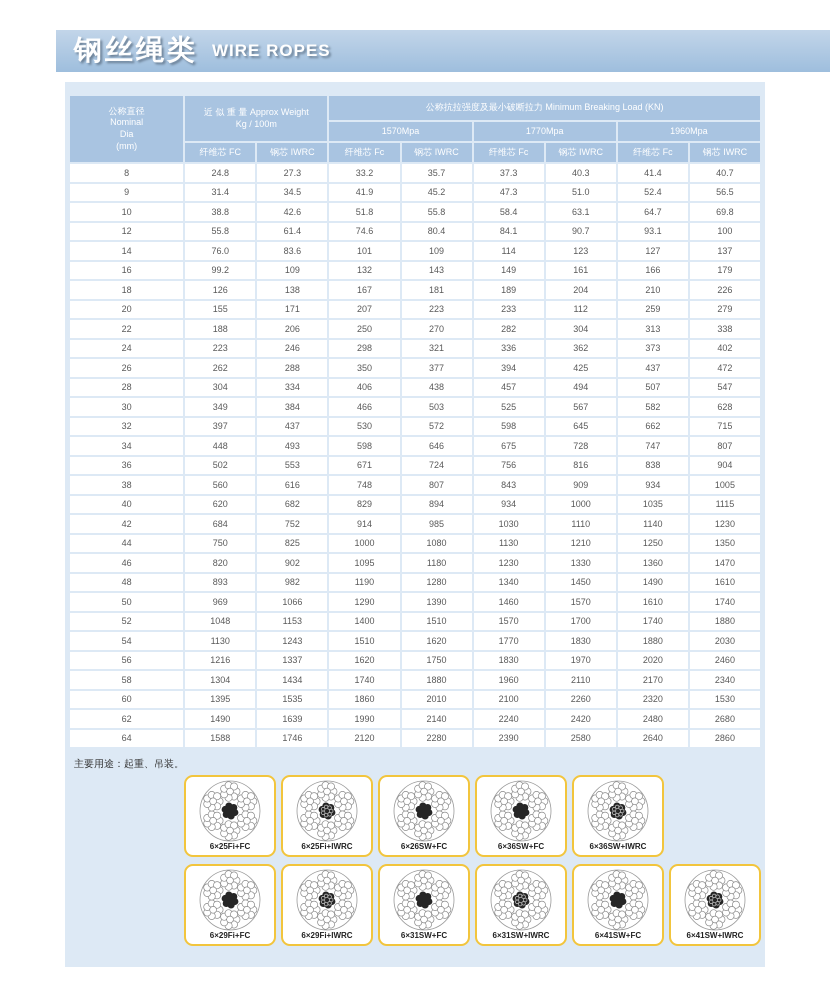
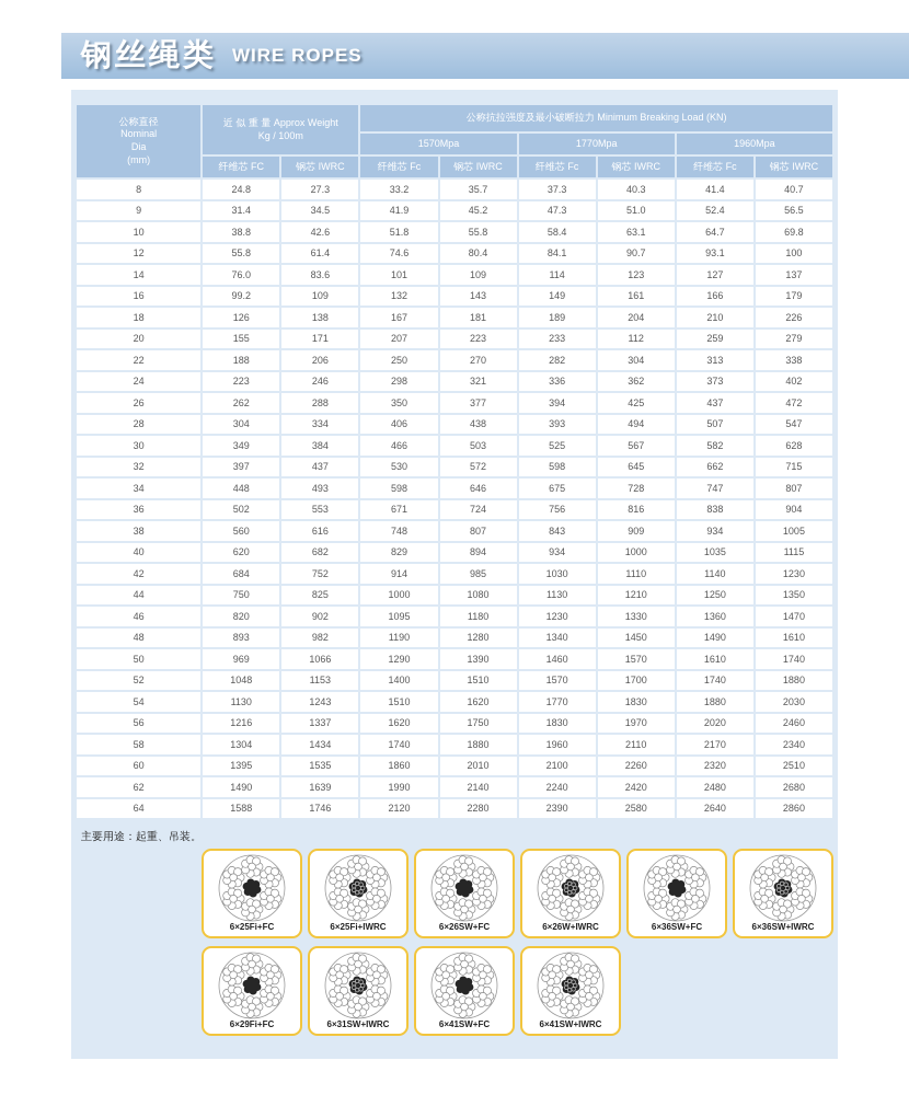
  钢丝绳类
  WIRE ROPES
  公称直径 Nominal Dia (mm)	近 似 重 量 Approx Weight Kg / 100m	公称抗拉强度及最小破断拉力 Minimum Breaking Load (KN)
  1570Mpa	1770Mpa	1960Mpa
  纤维芯 FC	钢芯 IWRC	纤维芯 Fc	钢芯 IWRC	纤维芯 Fc	钢芯 IWRC	纤维芯 Fc	钢芯 IWRC
  8	24.8	27.3	33.2	35.7	37.3	40.3	41.4	40.7
  9	31.4	34.5	41.9	45.2	47.3	51.0	52.4	56.5
  10	38.8	42.6	51.8	55.8	58.4	63.1	64.7	69.8
  12	55.8	61.4	74.6	80.4	84.1	90.7	93.1	100
  14	76.0	83.6	101	109	114	123	127	137
  16	99.2	109	132	143	149	161	166	179
  18	126	138	167	181	189	204	210	226
  20	155	171	207	223	233	112	259	279
  22	188	206	250	270	282	304	313	338
  24	223	246	298	321	336	362	373	402
  26	262	288	350	377	394	425	437	472
- 28	304	334	406	438	457	494	507	547
+ 28	304	334	406	438	393	494	507	547
  30	349	384	466	503	525	567	582	628
  32	397	437	530	572	598	645	662	715
  34	448	493	598	646	675	728	747	807
  36	502	553	671	724	756	816	838	904
  38	560	616	748	807	843	909	934	1005
  40	620	682	829	894	934	1000	1035	1115
  42	684	752	914	985	1030	1110	1140	1230
  44	750	825	1000	1080	1130	1210	1250	1350
  46	820	902	1095	1180	1230	1330	1360	1470
  48	893	982	1190	1280	1340	1450	1490	1610
  50	969	1066	1290	1390	1460	1570	1610	1740
  52	1048	1153	1400	1510	1570	1700	1740	1880
  54	1130	1243	1510	1620	1770	1830	1880	2030
  56	1216	1337	1620	1750	1830	1970	2020	2460
  58	1304	1434	1740	1880	1960	2110	2170	2340
- 60	1395	1535	1860	2010	2100	2260	2320	1530
+ 60	1395	1535	1860	2010	2100	2260	2320	2510
  62	1490	1639	1990	2140	2240	2420	2480	2680
  64	1588	1746	2120	2280	2390	2580	2640	2860
  主要用途：起重、吊装。
  6×25Fi+FC
  6×25Fi+IWRC
  6×26SW+FC
+ 6×26W+IWRC
  6×36SW+FC
  6×36SW+IWRC
  6×29Fi+FC
- 6×29Fi+IWRC
- 6×31SW+FC
  6×31SW+IWRC
  6×41SW+FC
  6×41SW+IWRC
